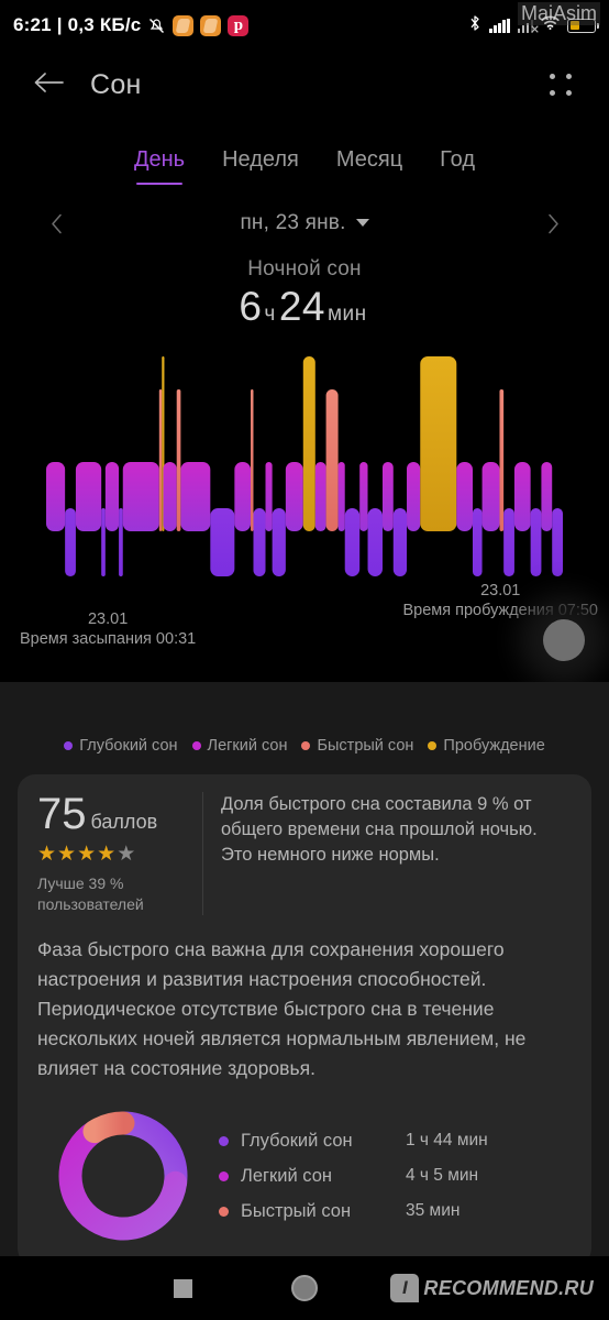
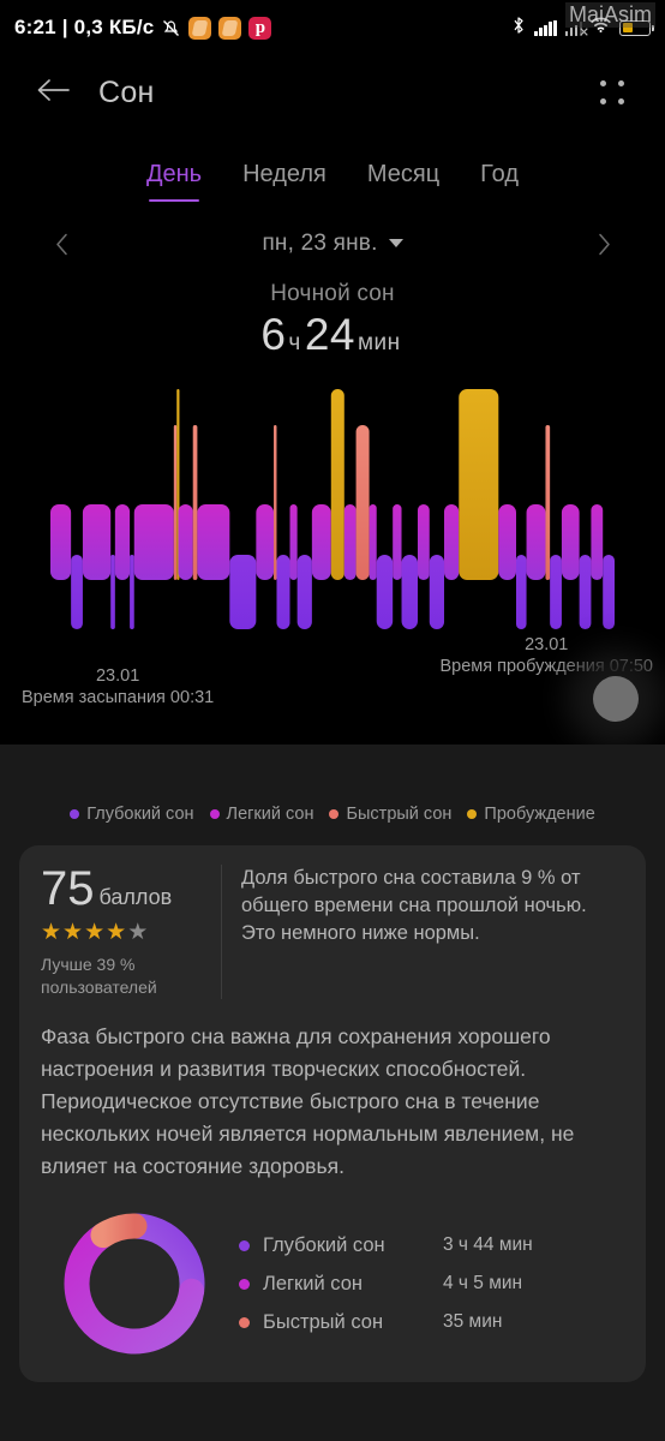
  6:21 | 0,3 КБ/с
  MaiAsim
  Сон
  День
  Неделя
  Месяц
  Год
  пн, 23 янв.
  Ночной сон
  6ч 24мин
  23.01
  Время засыпания 00:31
  23.01
  Время пробуждения 07:50
  Глубокий сон
  Легкий сон
  Быстрый сон
  Пробуждение
  75
  баллов
  ★★★★★
  Лучше 39 % пользователей
  Доля быстрого сна составила 9 % от общего времени сна прошлой ночью. Это немного ниже нормы.
- Фаза быстрого сна важна для сохранения хорошего настроения и развития настроения способностей. Периодическое отсутствие быстрого сна в течение нескольких ночей является нормальным явлением, не влияет на состояние здоровья.
+ Фаза быстрого сна важна для сохранения хорошего настроения и развития творческих способностей. Периодическое отсутствие быстрого сна в течение нескольких ночей является нормальным явлением, не влияет на состояние здоровья.
  Глубокий сон
- 1 ч 44 мин
+ 3 ч 44 мин
  Легкий сон
  4 ч 5 мин
  Быстрый сон
  35 мин
- I
- RECOMMEND.RU
